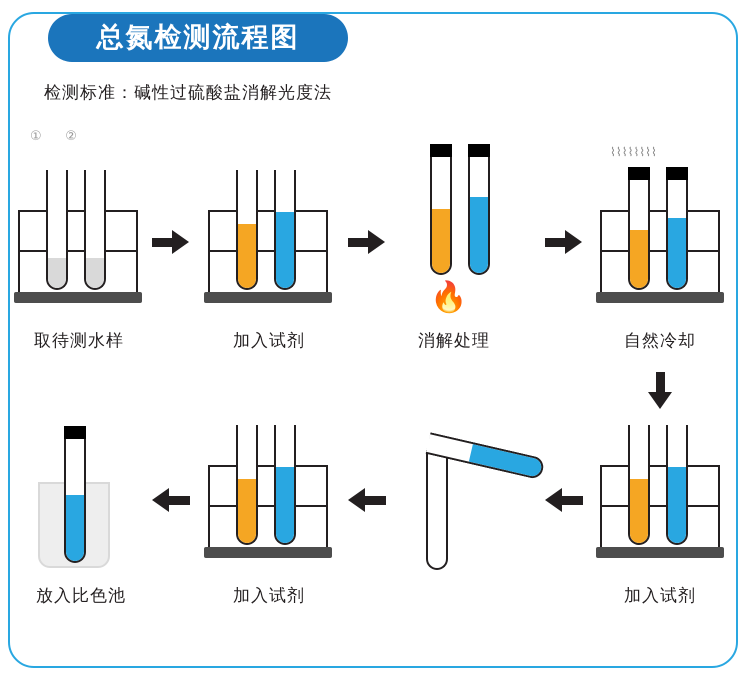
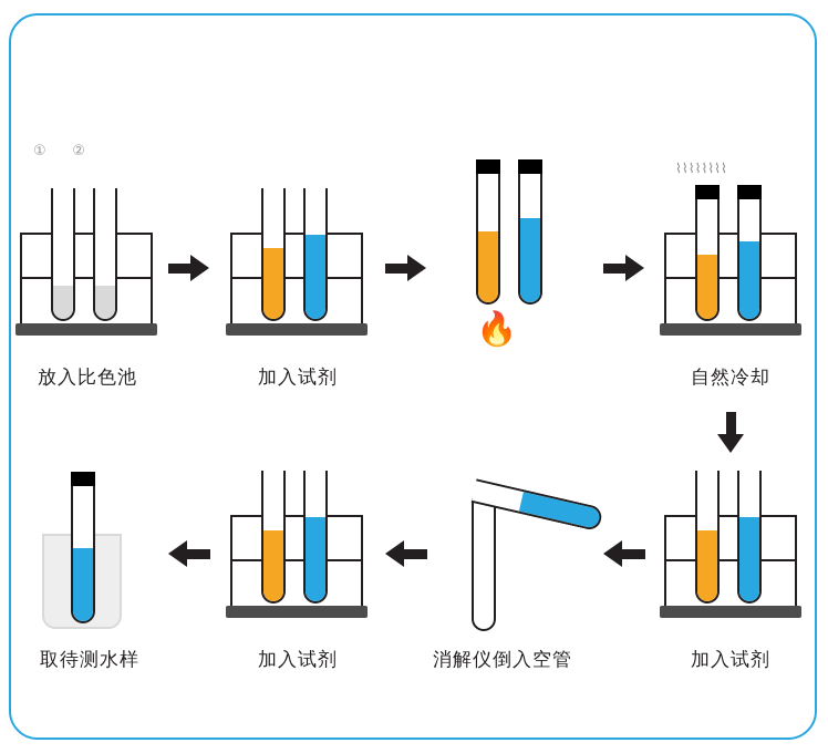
- 总氮检测流程图
- 检测标准：碱性过硫酸盐消解光度法
  ① ②
- 取待测水样
+ 放入比色池
  加入试剂
  🔥
- 消解处理
  ⌇⌇⌇⌇⌇⌇⌇⌇
  自然冷却
  加入试剂
+ 消解仪倒入空管
  加入试剂
- 放入比色池
+ 取待测水样
